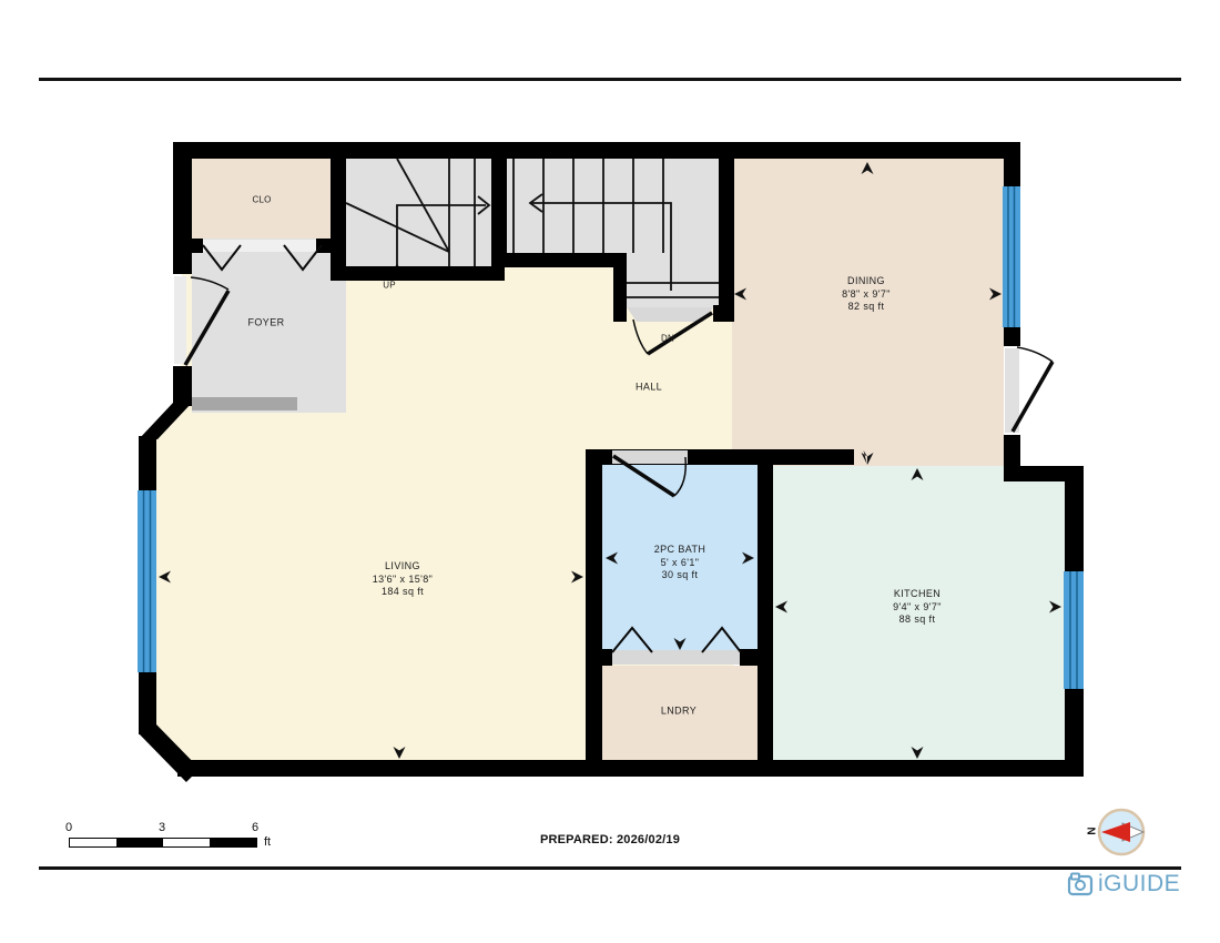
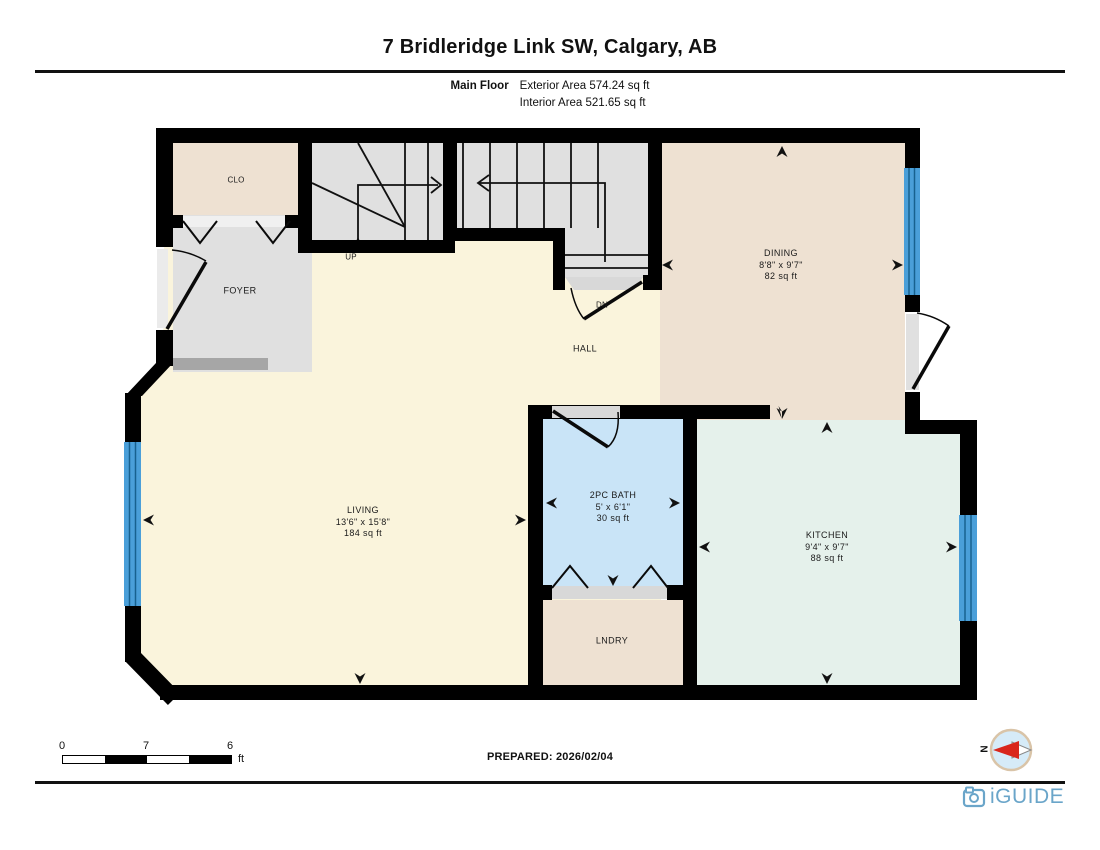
+ 7 Bridleridge Link SW, Calgary, AB
+ Main Floor
+ Exterior Area 574.24 sq ft
+ Interior Area 521.65 sq ft
  CLO
  FOYER
  UP
  DN
  HALL
  LNDRY
  LIVING
  13'6" x 15'8"
  184 sq ft
  DINING
  8'8" x 9'7"
  82 sq ft
  2PC BATH
  5' x 6'1"
  30 sq ft
  KITCHEN
  9'4" x 9'7"
  88 sq ft
  0
- 3
+ 7
  6
  ft
- PREPARED: 2026/02/19
+ PREPARED: 2026/02/04
  iGUIDE
